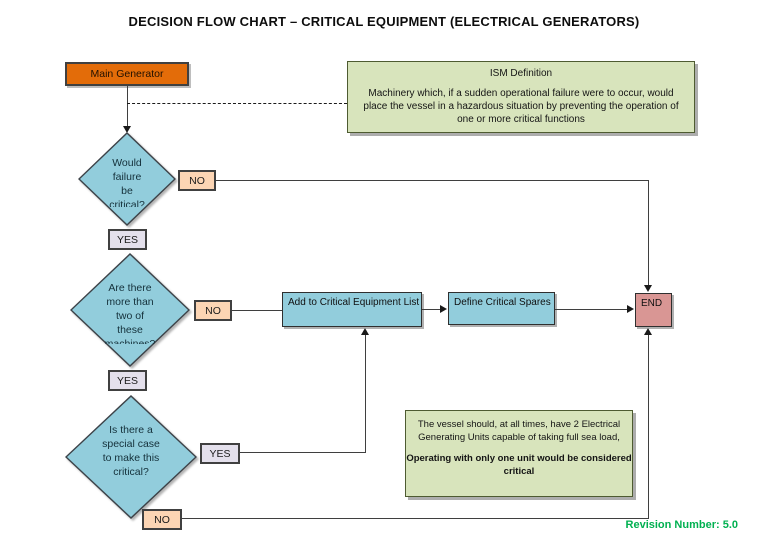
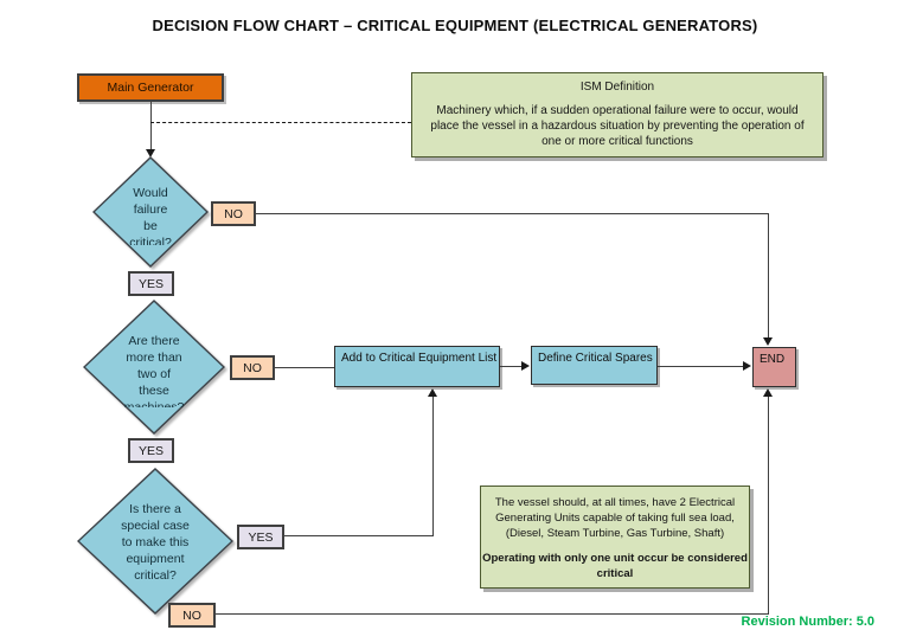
  DECISION FLOW CHART – CRITICAL EQUIPMENT (ELECTRICAL GENERATORS)
  Main Generator
  ISM Definition
  Machinery which, if a sudden operational failure were to occur, would place the vessel in a hazardous situation by preventing the operation of one or more critical functions
  Would
  failure
  be
  critical?
  NO
  YES
  Are there
  more than
  two of
  these
  NO
  YES
  Is there a
  special case
  to make this
+ equipment
  critical?
  YES
  NO
  Add to Critical Equipment List
  Define Critical Spares
  END
  The vessel should, at all times, have 2 Electrical
  Generating Units capable of taking full sea load,
+ (Diesel, Steam Turbine, Gas Turbine, Shaft)
- Operating with only one unit would be considered
+ Operating with only one unit occur be considered
  critical
  Revision Number: 5.0
